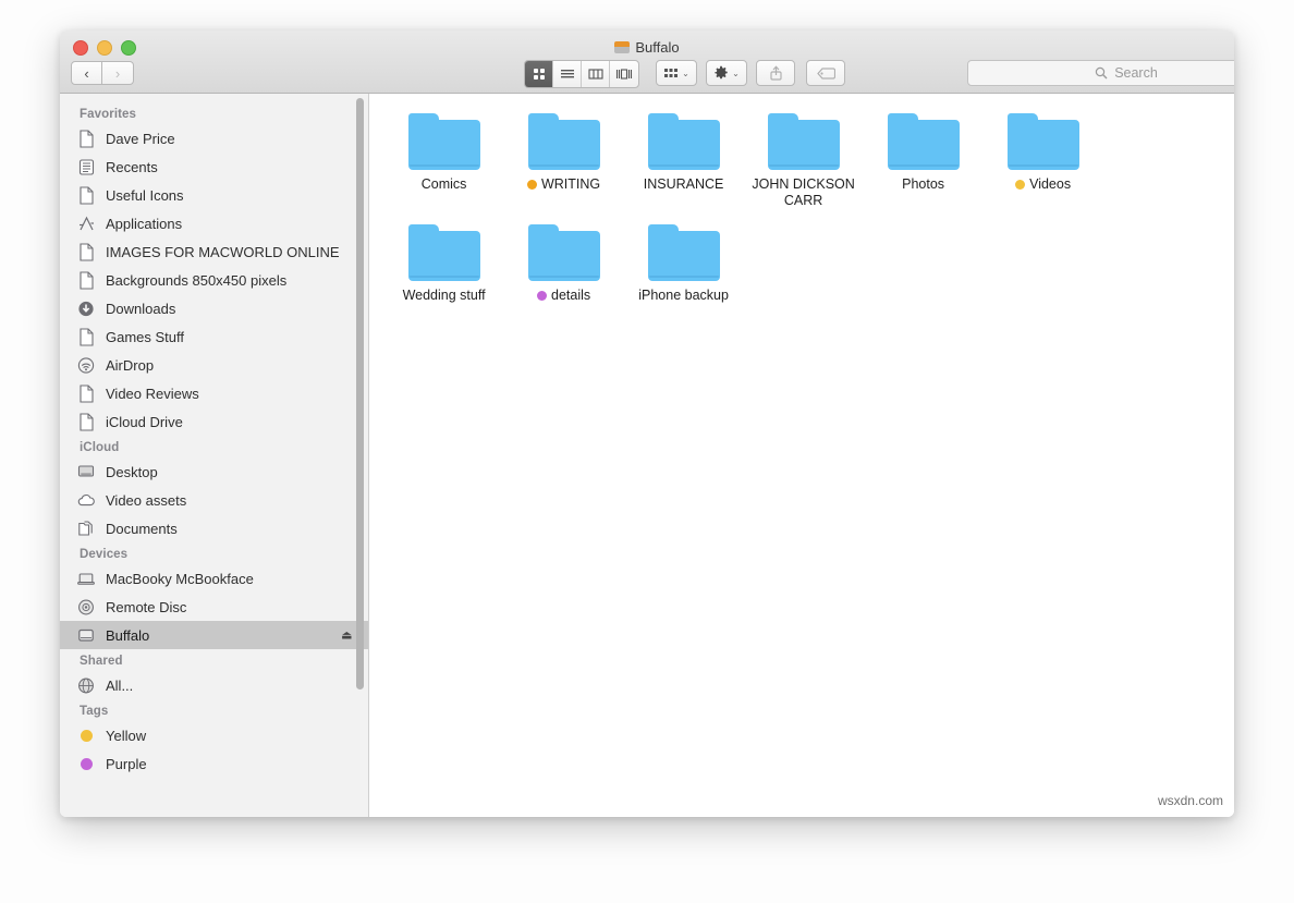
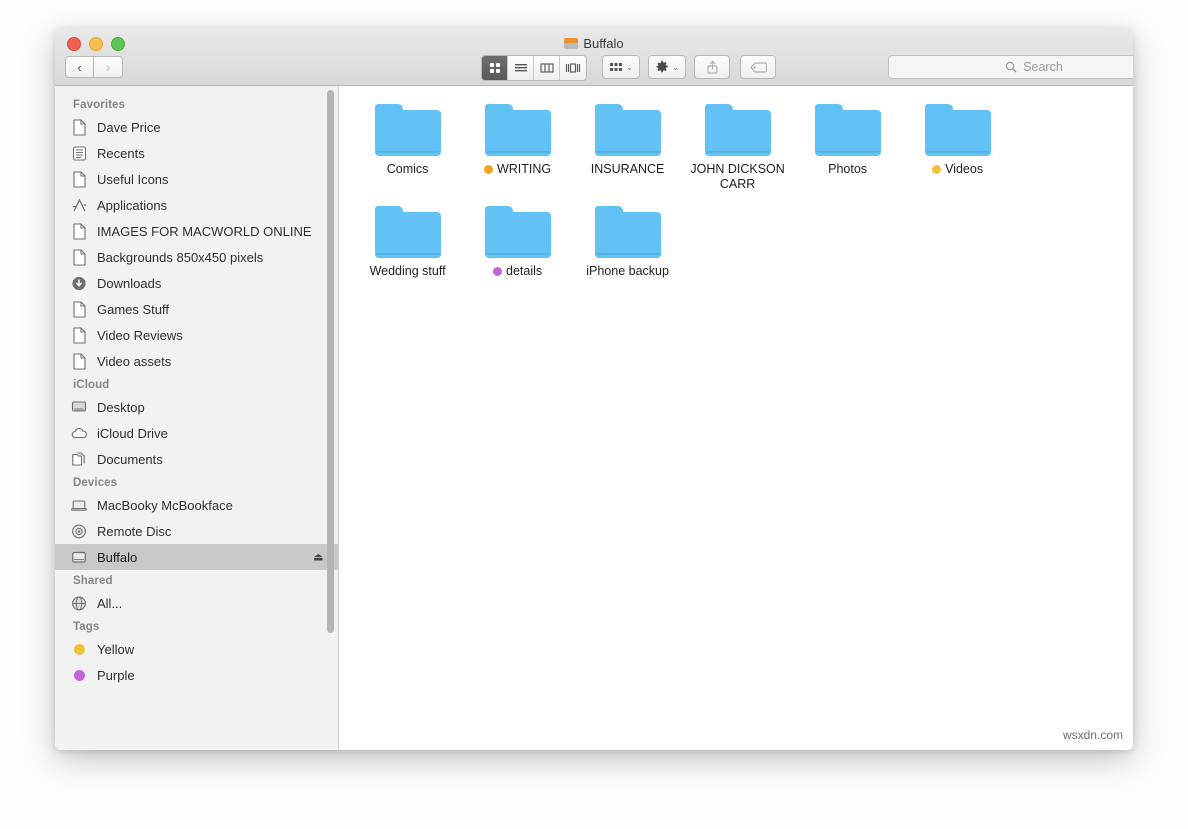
  Buffalo
  ‹
  ›
  ⌄
  ⌄
  Search
  Favorites
  Dave Price
  Recents
  Useful Icons
  Applications
  IMAGES FOR MACWORLD ONLINE
  Backgrounds 850x450 pixels
  Downloads
  Games Stuff
- AirDrop
  Video Reviews
- iCloud Drive
+ Video assets
  iCloud
  Desktop
- Video assets
+ iCloud Drive
  Documents
  Devices
  MacBooky McBookface
  Remote Disc
  Buffalo
  ⏏
  Shared
  All...
  Tags
  Yellow
  Purple
  Comics
  WRITING
  INSURANCE
  JOHN DICKSON CARR
  Photos
  Videos
  Wedding stuff
  details
  iPhone backup
  wsxdn.com
